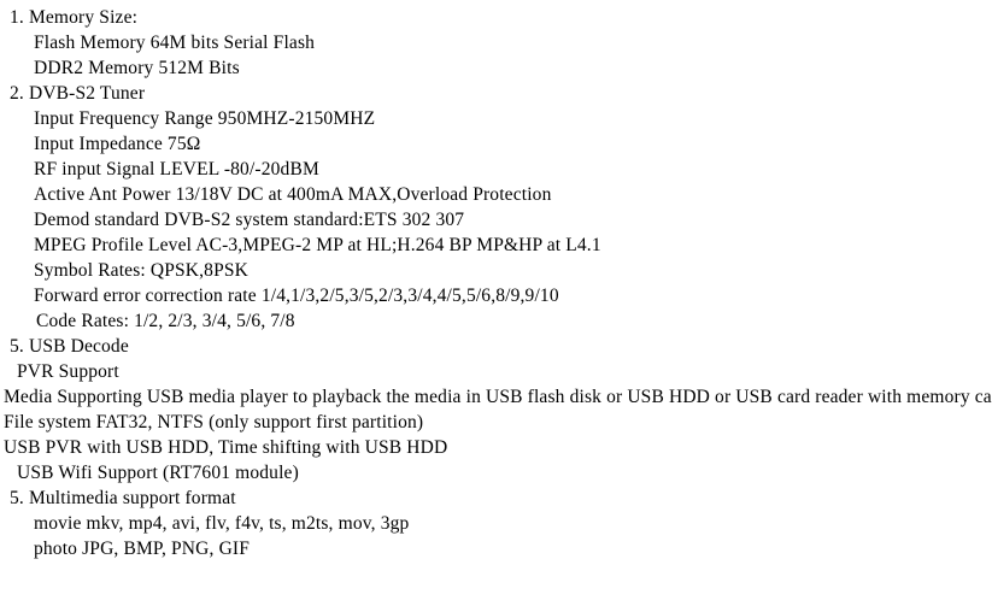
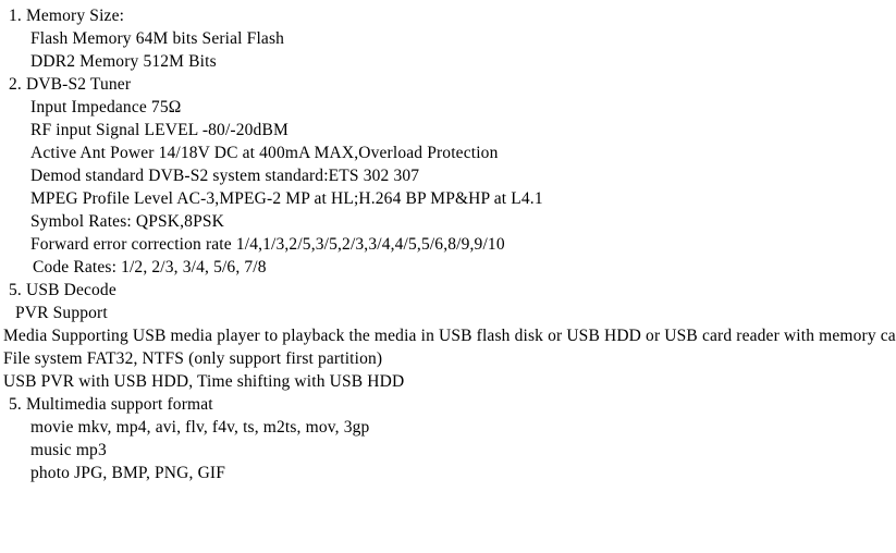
  1. Memory Size:
  Flash Memory 64M bits Serial Flash
  DDR2 Memory 512M Bits
  2. DVB-S2 Tuner
- Input Frequency Range 950MHZ-2150MHZ
  Input Impedance 75Ω
  RF input Signal LEVEL -80/-20dBM
- Active Ant Power 13/18V DC at 400mA MAX,Overload Protection
+ Active Ant Power 14/18V DC at 400mA MAX,Overload Protection
  Demod standard DVB-S2 system standard:ETS 302 307
  MPEG Profile Level AC-3,MPEG-2 MP at HL;H.264 BP MP&HP at L4.1
  Symbol Rates: QPSK,8PSK
  Forward error correction rate 1/4,1/3,2/5,3/5,2/3,3/4,4/5,5/6,8/9,9/10
  Code Rates: 1/2, 2/3, 3/4, 5/6, 7/8
  5. USB Decode
  PVR Support
  Media Supporting USB media player to playback the media in USB flash disk or USB HDD or USB card reader with memory ca
  File system FAT32, NTFS (only support first partition)
  USB PVR with USB HDD, Time shifting with USB HDD
- USB Wifi Support (RT7601 module)
  5. Multimedia support format
  movie mkv, mp4, avi, flv, f4v, ts, m2ts, mov, 3gp
+ music mp3
  photo JPG, BMP, PNG, GIF
